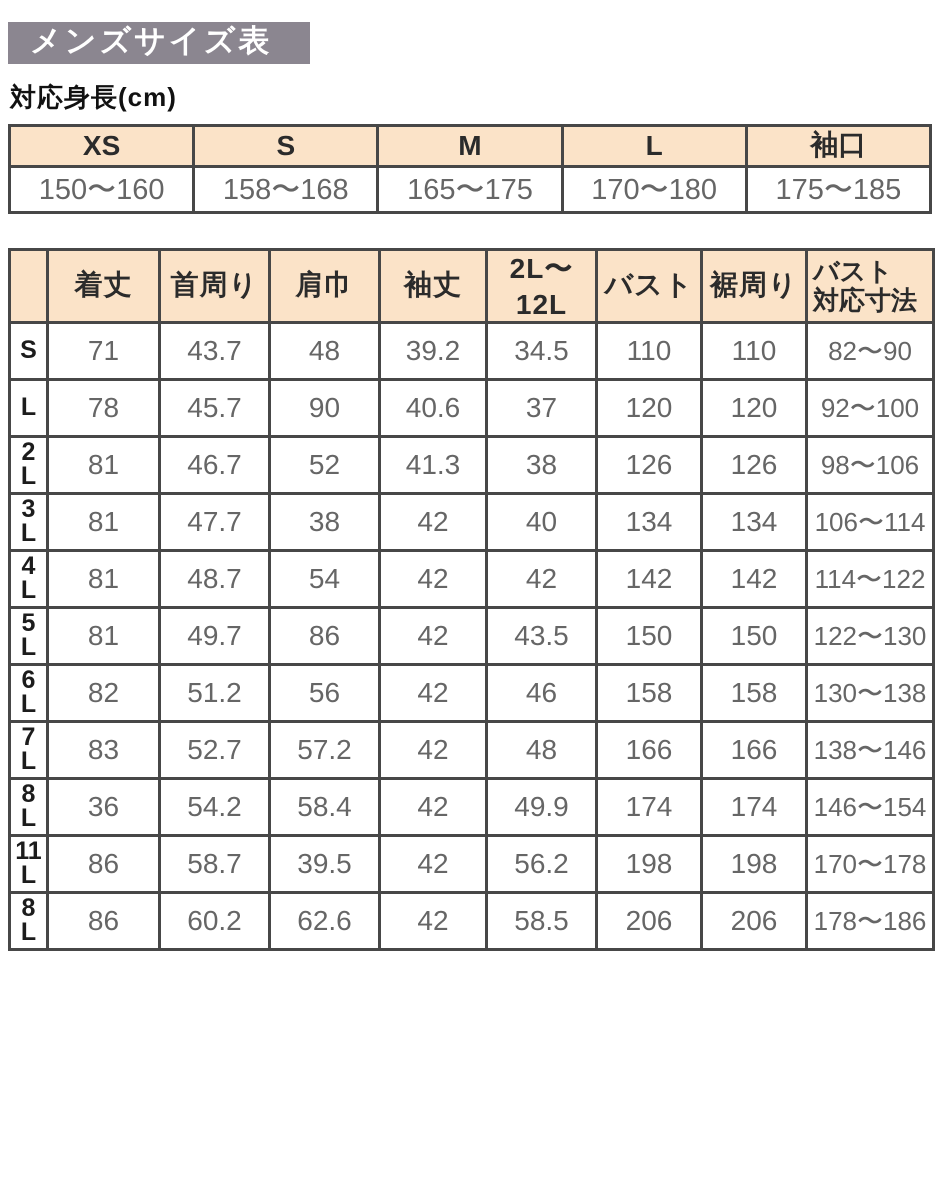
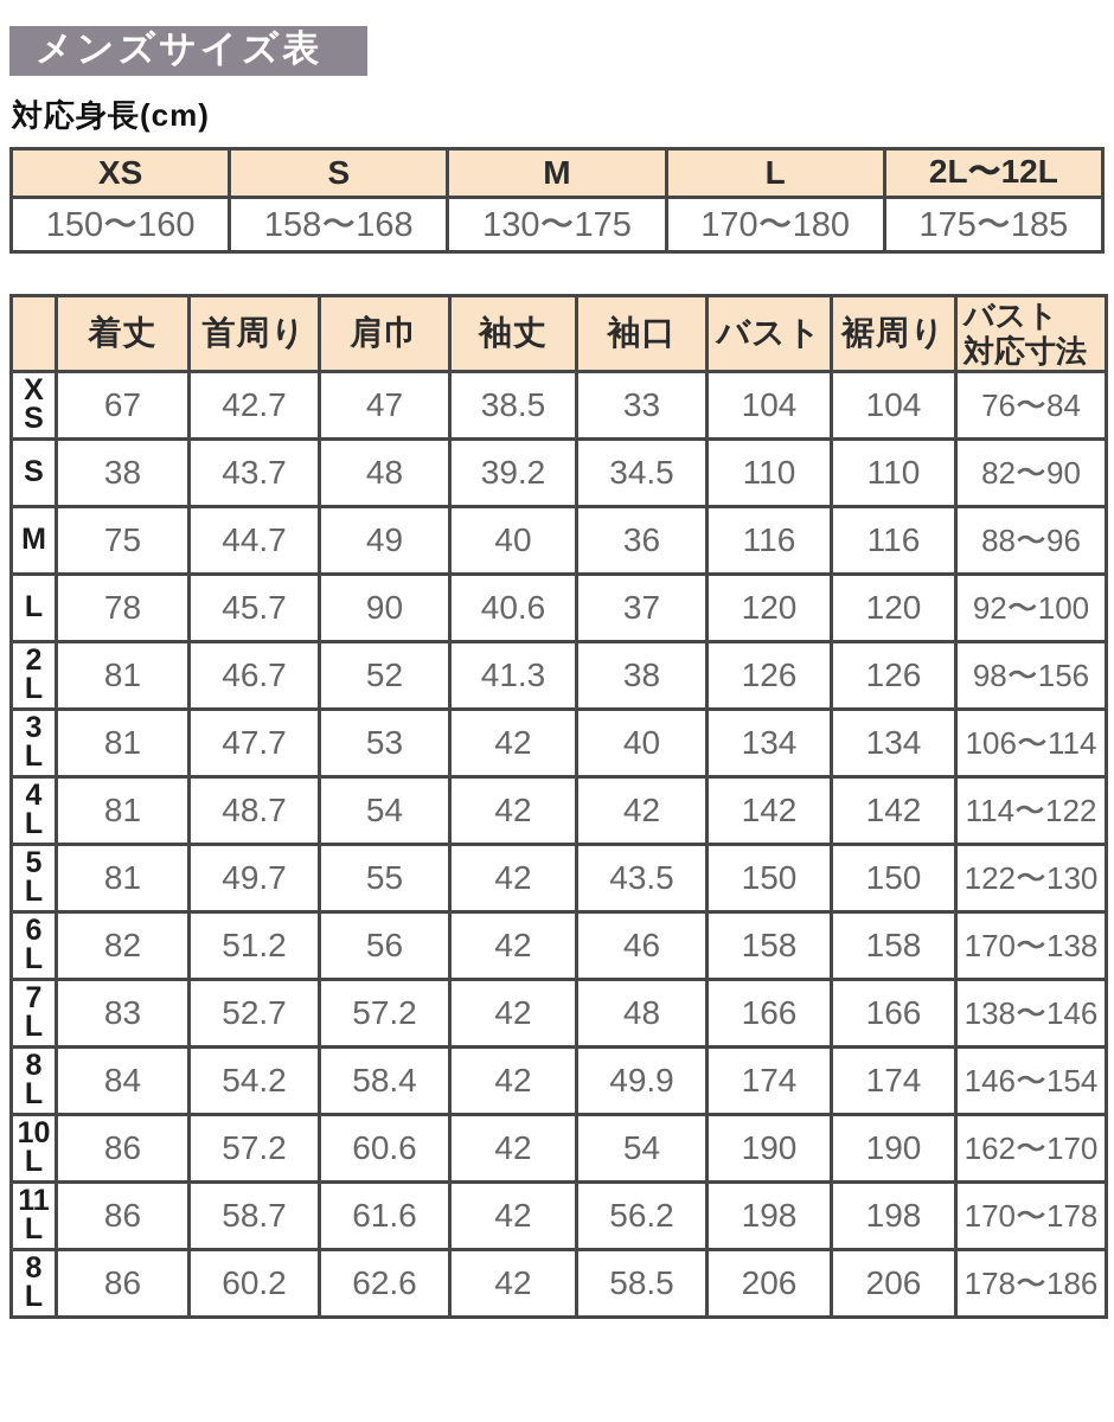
  メンズサイズ表
  対応身長(cm)
- XS	S	M	L	袖口
+ XS	S	M	L	2L〜12L
- 150〜160	158〜168	165〜175	170〜180	175〜185
+ 150〜160	158〜168	130〜175	170〜180	175〜185
- 	着丈	首周り	肩巾	袖丈	2L〜12L	バスト	裾周り	バスト 対応寸法
+ 	着丈	首周り	肩巾	袖丈	袖口	バスト	裾周り	バスト 対応寸法
+ X S	67	42.7	47	38.5	33	104	104	76〜84
- S	71	43.7	48	39.2	34.5	110	110	82〜90
+ S	38	43.7	48	39.2	34.5	110	110	82〜90
+ M	75	44.7	49	40	36	116	116	88〜96
  L	78	45.7	90	40.6	37	120	120	92〜100
- 2 L	81	46.7	52	41.3	38	126	126	98〜106
+ 2 L	81	46.7	52	41.3	38	126	126	98〜156
- 3 L	81	47.7	38	42	40	134	134	106〜114
+ 3 L	81	47.7	53	42	40	134	134	106〜114
  4 L	81	48.7	54	42	42	142	142	114〜122
- 5 L	81	49.7	86	42	43.5	150	150	122〜130
+ 5 L	81	49.7	55	42	43.5	150	150	122〜130
- 6 L	82	51.2	56	42	46	158	158	130〜138
+ 6 L	82	51.2	56	42	46	158	158	170〜138
  7 L	83	52.7	57.2	42	48	166	166	138〜146
- 8 L	36	54.2	58.4	42	49.9	174	174	146〜154
+ 8 L	84	54.2	58.4	42	49.9	174	174	146〜154
+ 10 L	86	57.2	60.6	42	54	190	190	162〜170
- 11 L	86	58.7	39.5	42	56.2	198	198	170〜178
+ 11 L	86	58.7	61.6	42	56.2	198	198	170〜178
  8 L	86	60.2	62.6	42	58.5	206	206	178〜186
